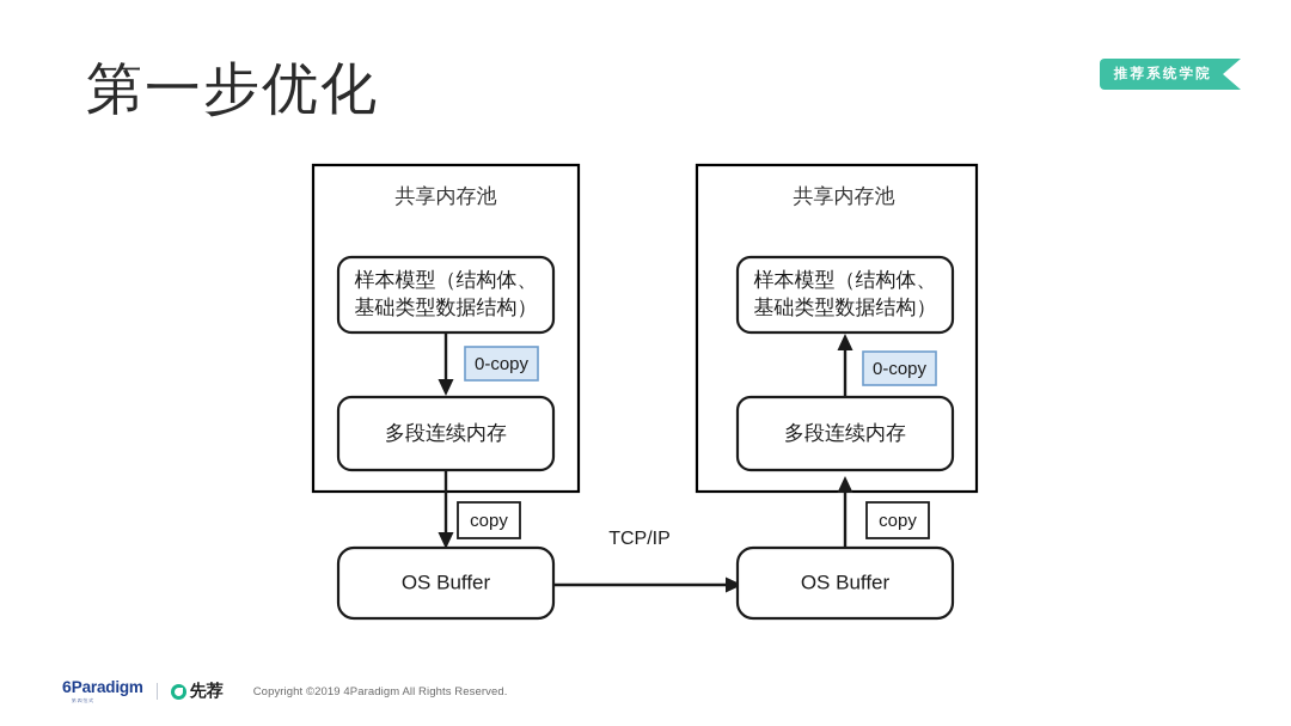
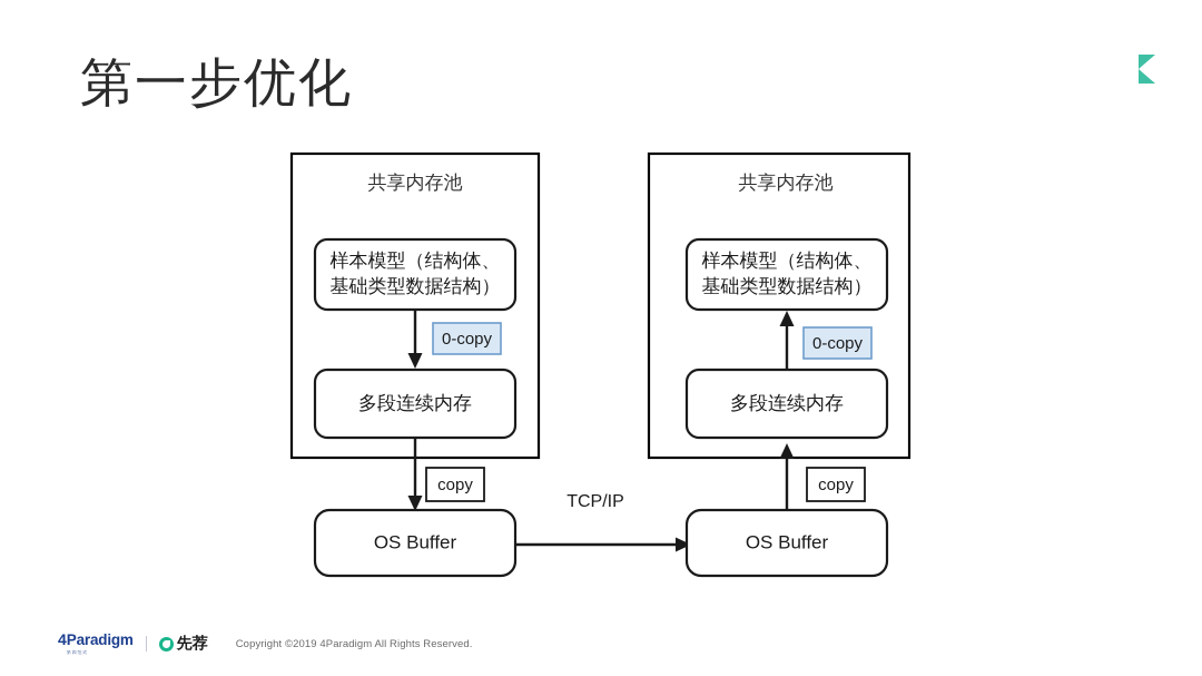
  第一步优化
- 推荐系统学院
  共享内存池
  样本模型（结构体、
  基础类型数据结构）
  0-copy
  多段连续内存
  copy
  OS Buffer
  TCP/IP
  共享内存池
  样本模型（结构体、
  基础类型数据结构）
  0-copy
  多段连续内存
  copy
  OS Buffer
- 6
+ 4
  Paradigm
  先荐
  Copyright ©2019 4Paradigm All Rights Reserved.
